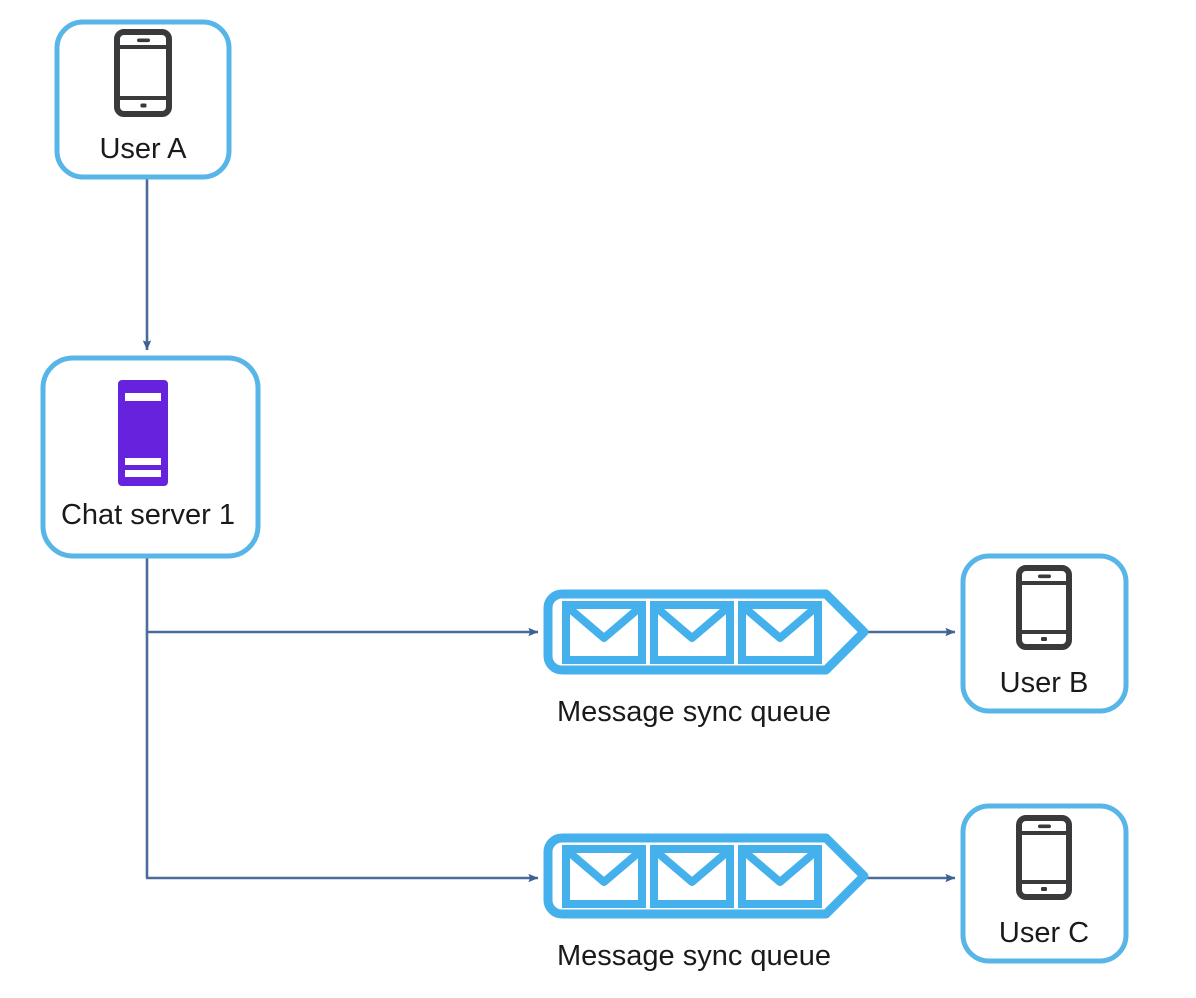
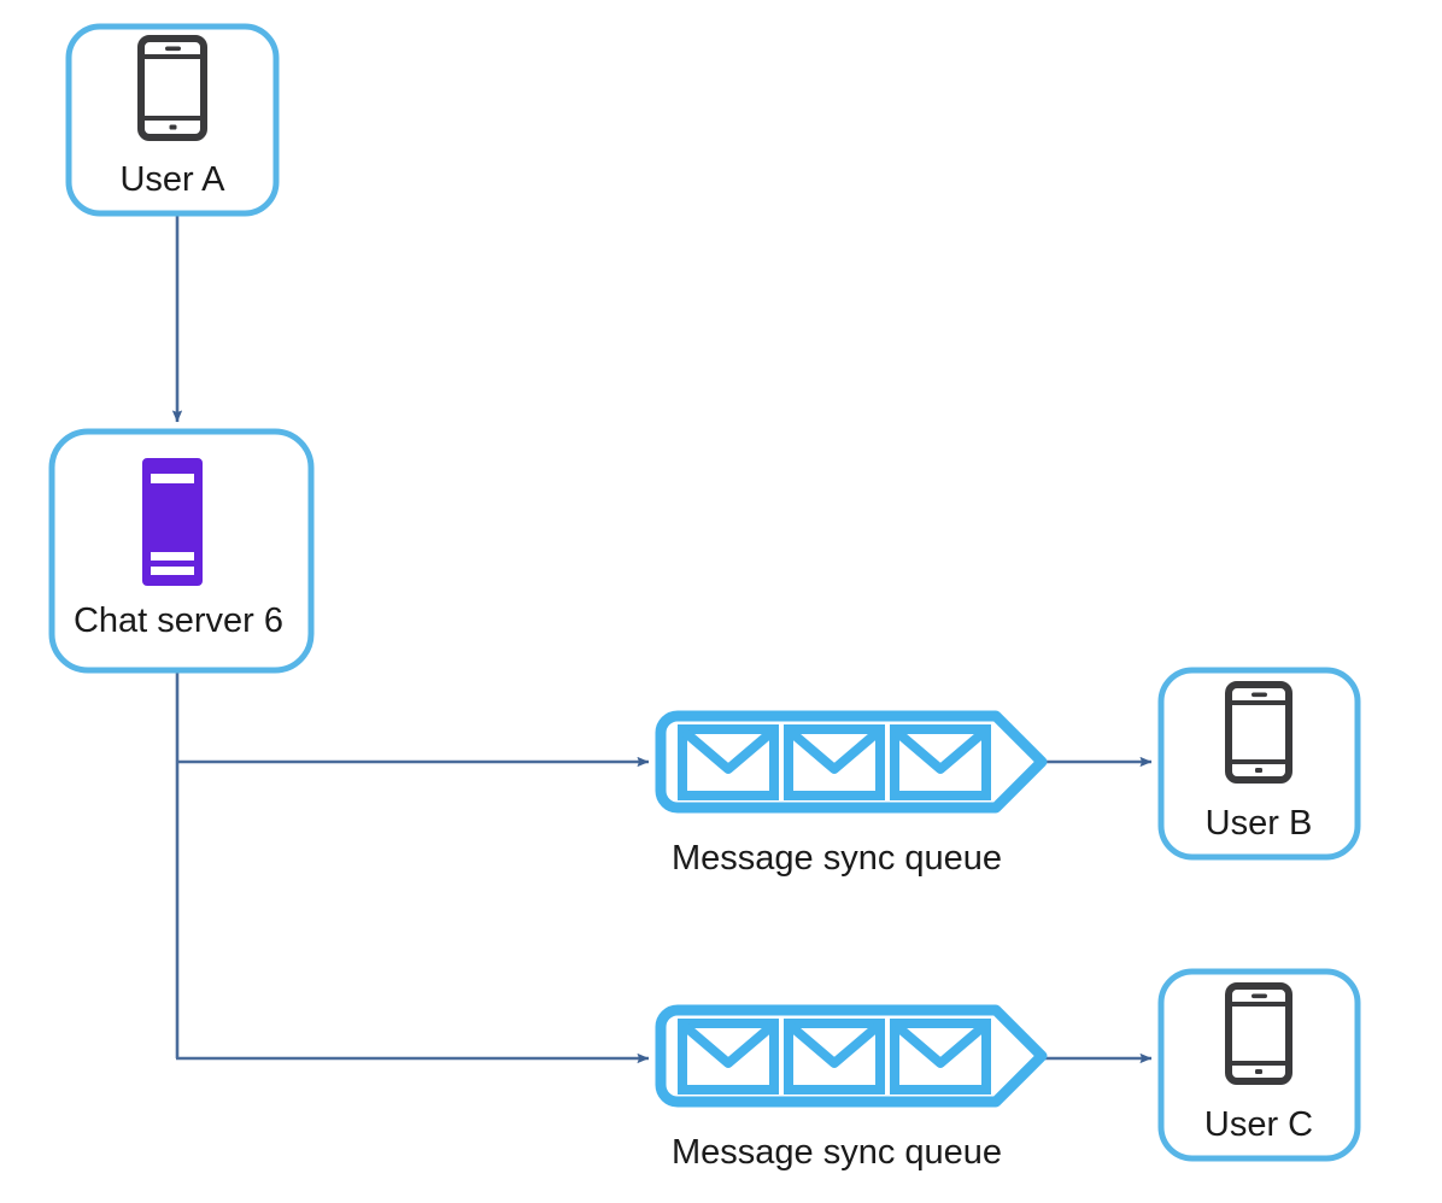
  User A
- Chat server 1
+ Chat server 6
  Message sync queue
  Message sync queue
  User B
  User C
